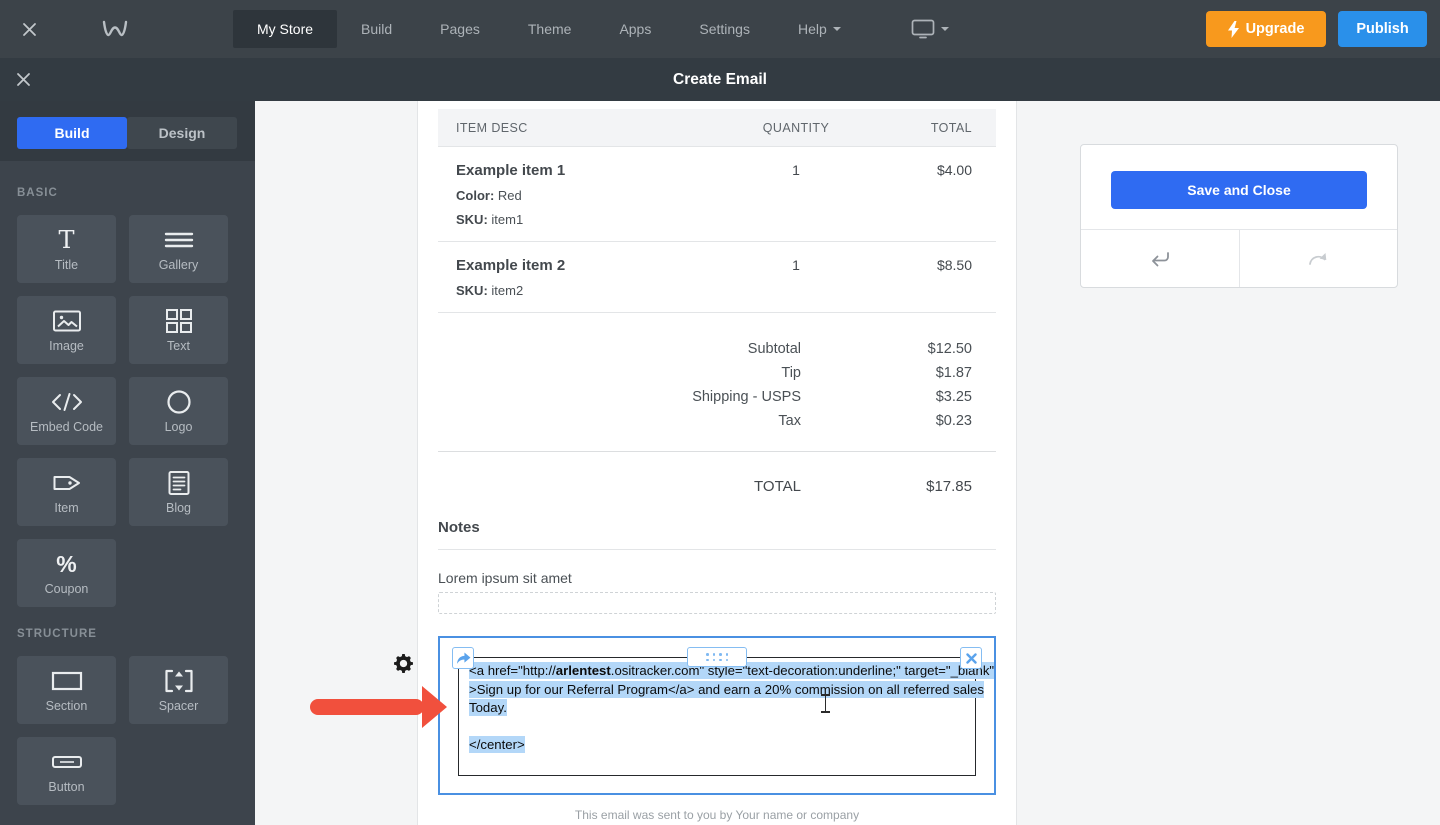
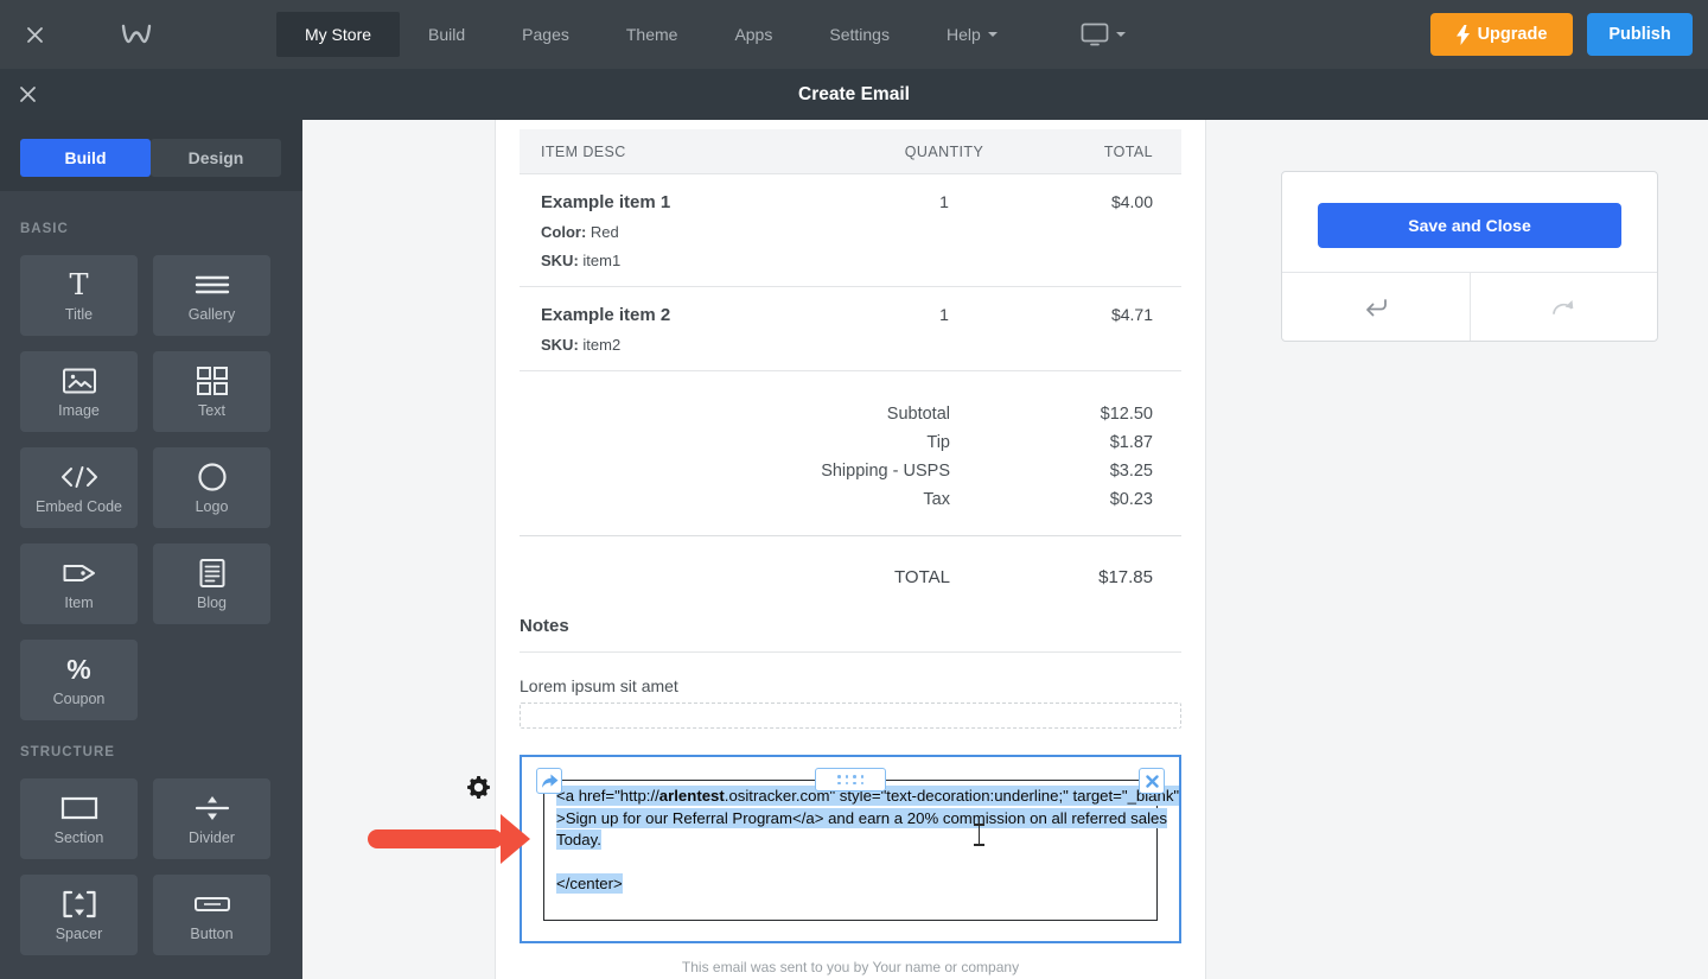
  My Store
  Build
  Pages
  Theme
  Apps
  Settings
  Help
  Upgrade
  Publish
  Create Email
  Build
  Design
  BASIC
  T
  Title
  Gallery
  Image
  Text
  Embed Code
  Logo
  Item
  Blog
  %
  Coupon
  STRUCTURE
  Section
+ Divider
  Spacer
  Button
  ITEM DESC
  QUANTITY
  TOTAL
  Example item 1
  Color: Red
  SKU: item1
  1
  $4.00
  Example item 2
  SKU: item2
  1
- $8.50
+ $4.71
  Subtotal
  $12.50
  Tip
  $1.87
  Shipping - USPS
  $3.25
  Tax
  $0.23
  TOTAL
  $17.85
  Notes
  Lorem ipsum sit amet
  <a href="http://arlentest.ositracker.com" style="text-decoration:underline;" target="_blank"
  >Sign up for our Referral Program</a> and earn a 20% commission on all referred sales
  Today.
  </center>
  This email was sent to you by Your name or company
  Save and Close
